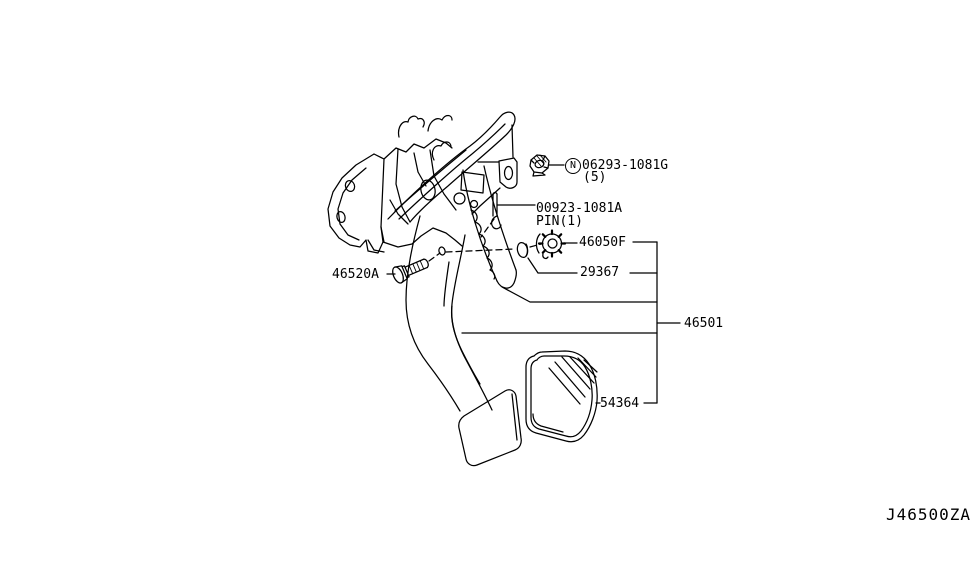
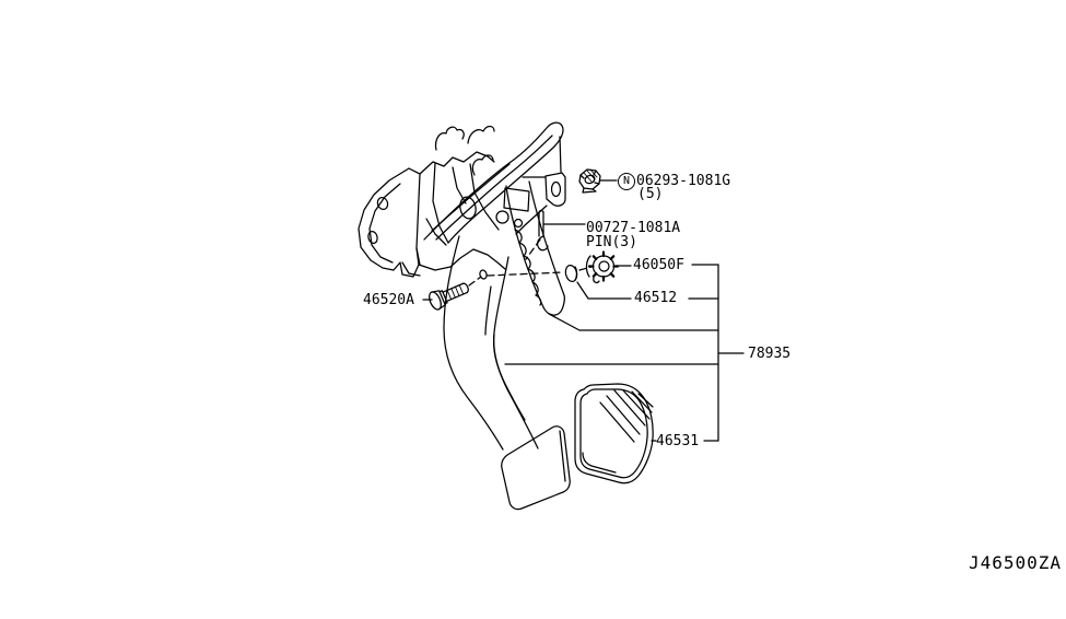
  N
  06293-1081G
  (5)
- 00923-1081A
+ 00727-1081A
- PIN(1)
+ PIN(3)
  46050F
- 29367
+ 46512
  46520A
- 46501
+ 78935
- 54364
+ 46531
  J46500ZA
